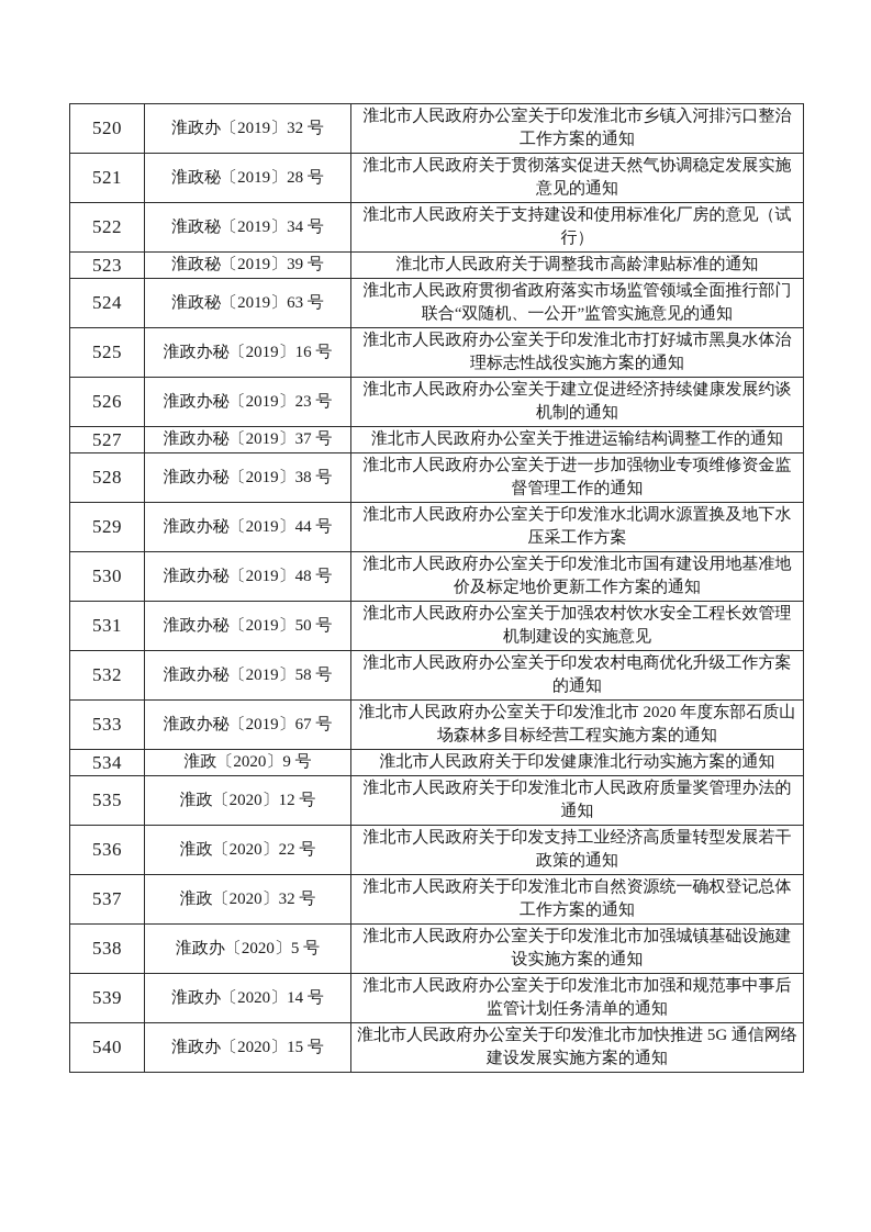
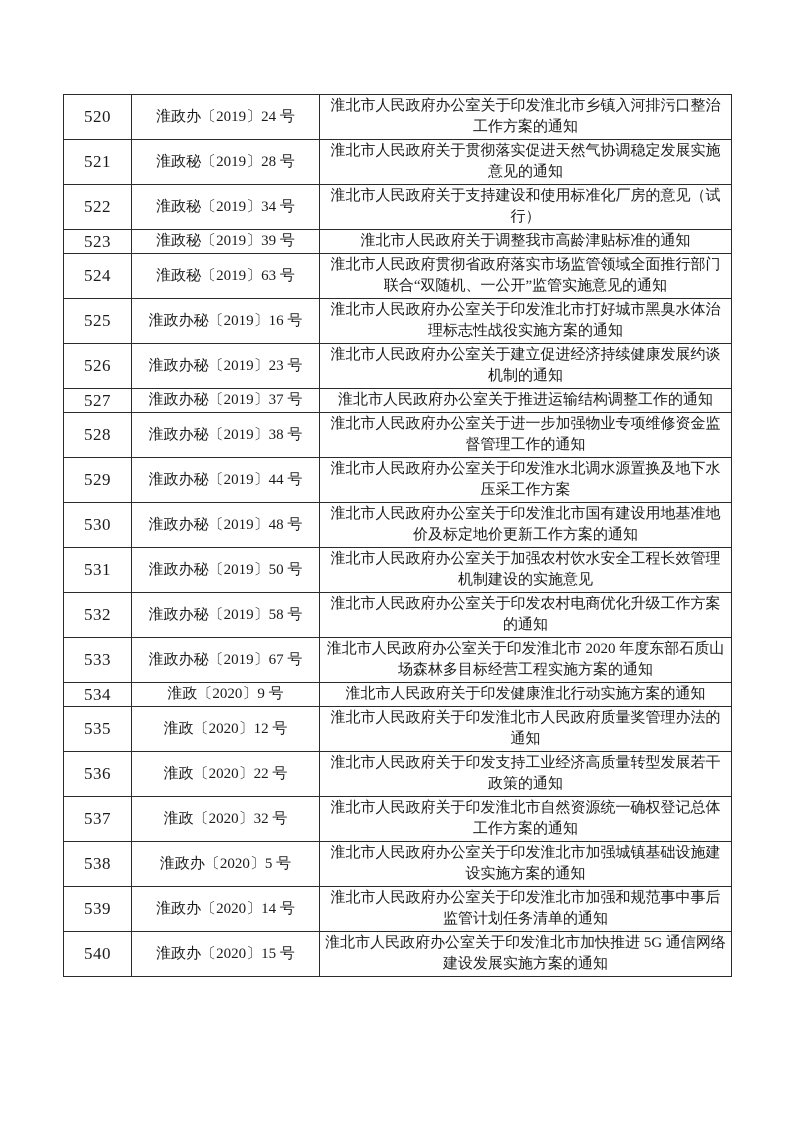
- 520	淮政办〔2019〕32 号	淮北市人民政府办公室关于印发淮北市乡镇入河排污口整治工作方案的通知
+ 520	淮政办〔2019〕24 号	淮北市人民政府办公室关于印发淮北市乡镇入河排污口整治工作方案的通知
  521	淮政秘〔2019〕28 号	淮北市人民政府关于贯彻落实促进天然气协调稳定发展实施意见的通知
  522	淮政秘〔2019〕34 号	淮北市人民政府关于支持建设和使用标准化厂房的意见（试行）
  523	淮政秘〔2019〕39 号	淮北市人民政府关于调整我市高龄津贴标准的通知
  524	淮政秘〔2019〕63 号	淮北市人民政府贯彻省政府落实市场监管领域全面推行部门联合“双随机、一公开”监管实施意见的通知
  525	淮政办秘〔2019〕16 号	淮北市人民政府办公室关于印发淮北市打好城市黑臭水体治理标志性战役实施方案的通知
  526	淮政办秘〔2019〕23 号	淮北市人民政府办公室关于建立促进经济持续健康发展约谈机制的通知
  527	淮政办秘〔2019〕37 号	淮北市人民政府办公室关于推进运输结构调整工作的通知
  528	淮政办秘〔2019〕38 号	淮北市人民政府办公室关于进一步加强物业专项维修资金监督管理工作的通知
  529	淮政办秘〔2019〕44 号	淮北市人民政府办公室关于印发淮水北调水源置换及地下水压采工作方案
  530	淮政办秘〔2019〕48 号	淮北市人民政府办公室关于印发淮北市国有建设用地基准地价及标定地价更新工作方案的通知
  531	淮政办秘〔2019〕50 号	淮北市人民政府办公室关于加强农村饮水安全工程长效管理机制建设的实施意见
  532	淮政办秘〔2019〕58 号	淮北市人民政府办公室关于印发农村电商优化升级工作方案的通知
  533	淮政办秘〔2019〕67 号	淮北市人民政府办公室关于印发淮北市 2020 年度东部石质山场森林多目标经营工程实施方案的通知
  534	淮政〔2020〕9 号	淮北市人民政府关于印发健康淮北行动实施方案的通知
  535	淮政〔2020〕12 号	淮北市人民政府关于印发淮北市人民政府质量奖管理办法的通知
  536	淮政〔2020〕22 号	淮北市人民政府关于印发支持工业经济高质量转型发展若干政策的通知
  537	淮政〔2020〕32 号	淮北市人民政府关于印发淮北市自然资源统一确权登记总体工作方案的通知
  538	淮政办〔2020〕5 号	淮北市人民政府办公室关于印发淮北市加强城镇基础设施建设实施方案的通知
  539	淮政办〔2020〕14 号	淮北市人民政府办公室关于印发淮北市加强和规范事中事后监管计划任务清单的通知
  540	淮政办〔2020〕15 号	淮北市人民政府办公室关于印发淮北市加快推进 5G 通信网络建设发展实施方案的通知
